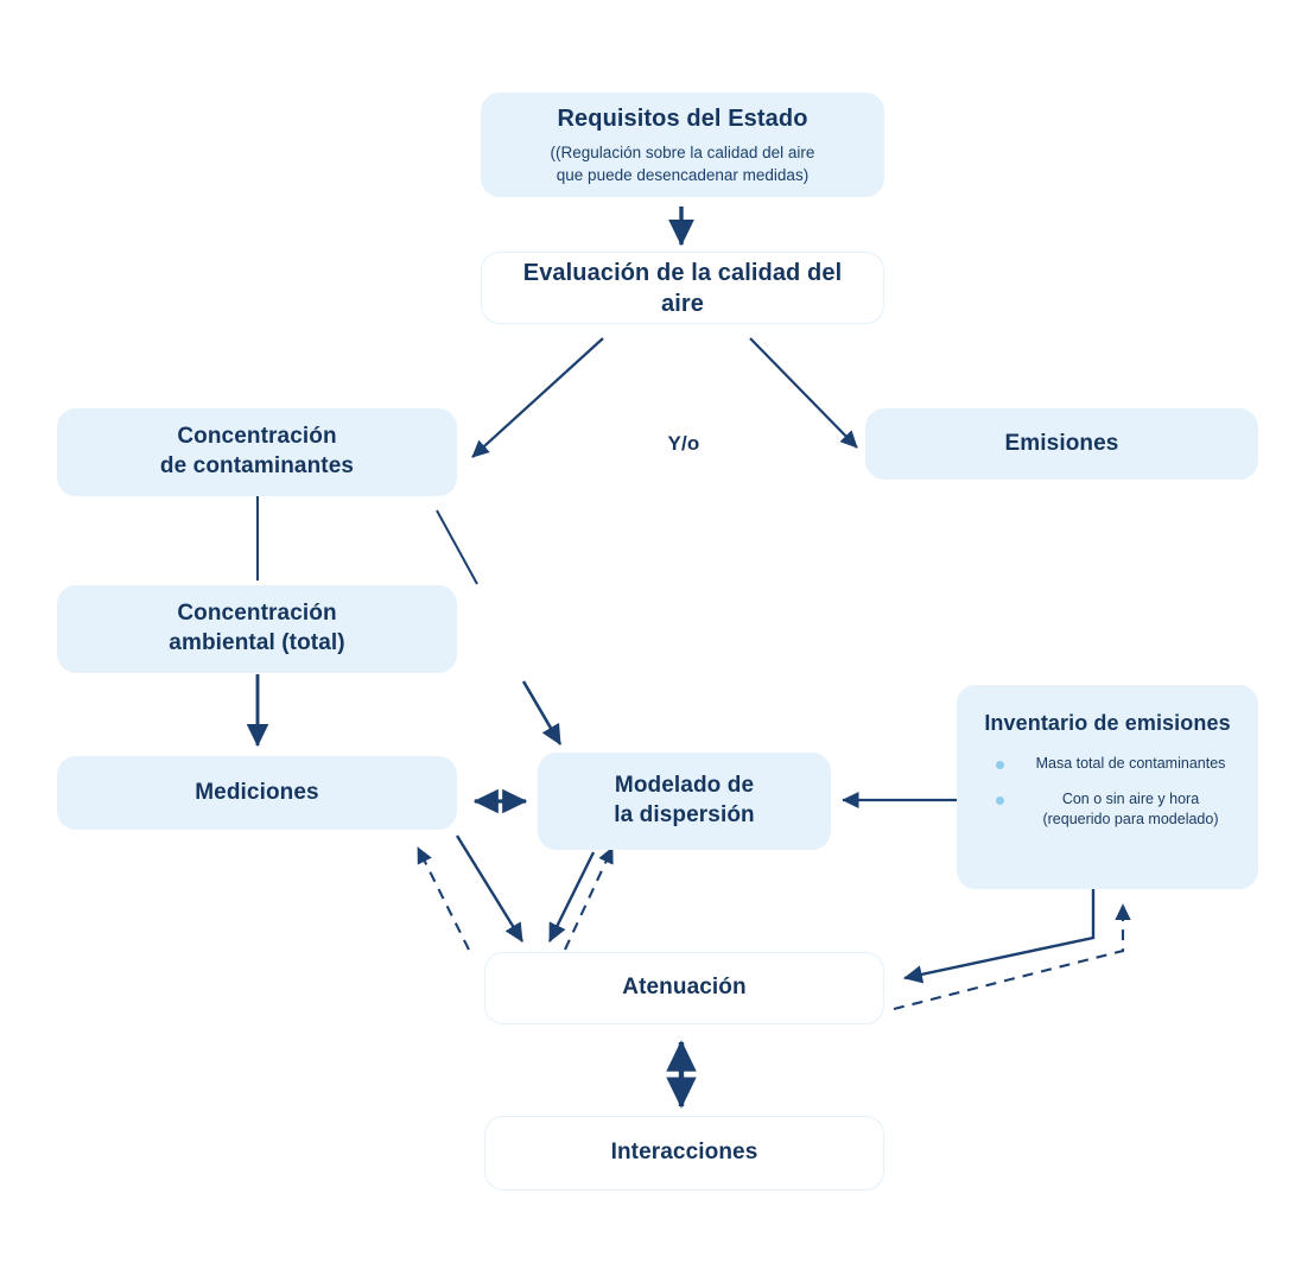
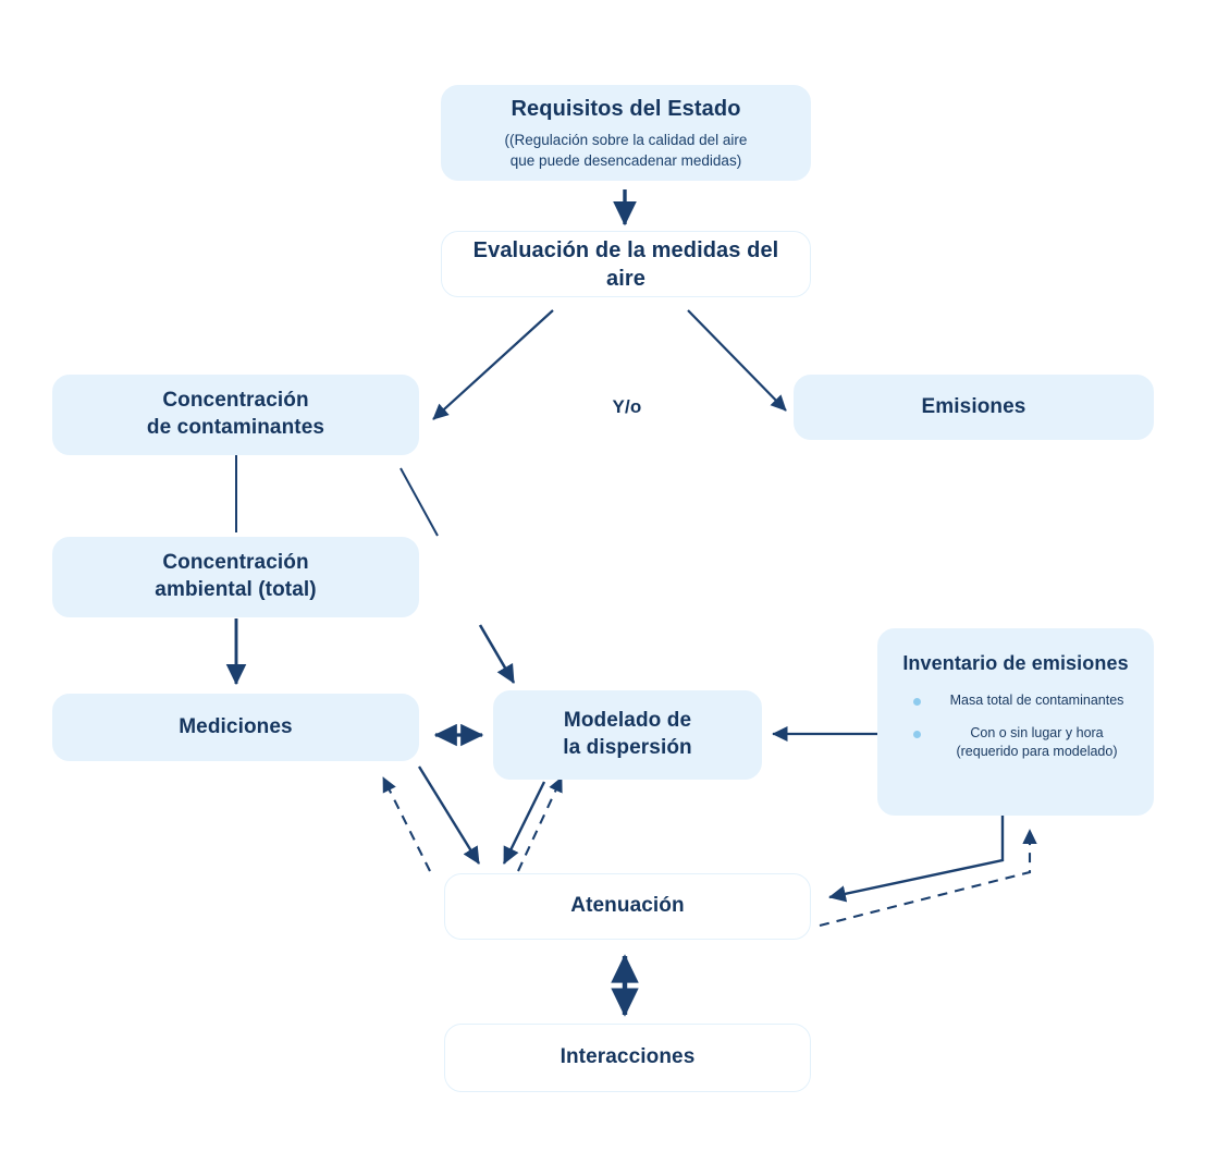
  Requisitos del Estado
  ((Regulación sobre la calidad del aire
  que puede desencadenar medidas)
- Evaluación de la calidad del aire
+ Evaluación de la medidas del aire
  Concentración
  de contaminantes
  Y/o
  Emisiones
  Concentración
  ambiental (total)
  Mediciones
  Modelado de
  la dispersión
  Inventario de emisiones
  Masa total de contaminantes
- Con o sin aire y hora
+ Con o sin lugar y hora
  (requerido para modelado)
  Atenuación
  Interacciones
